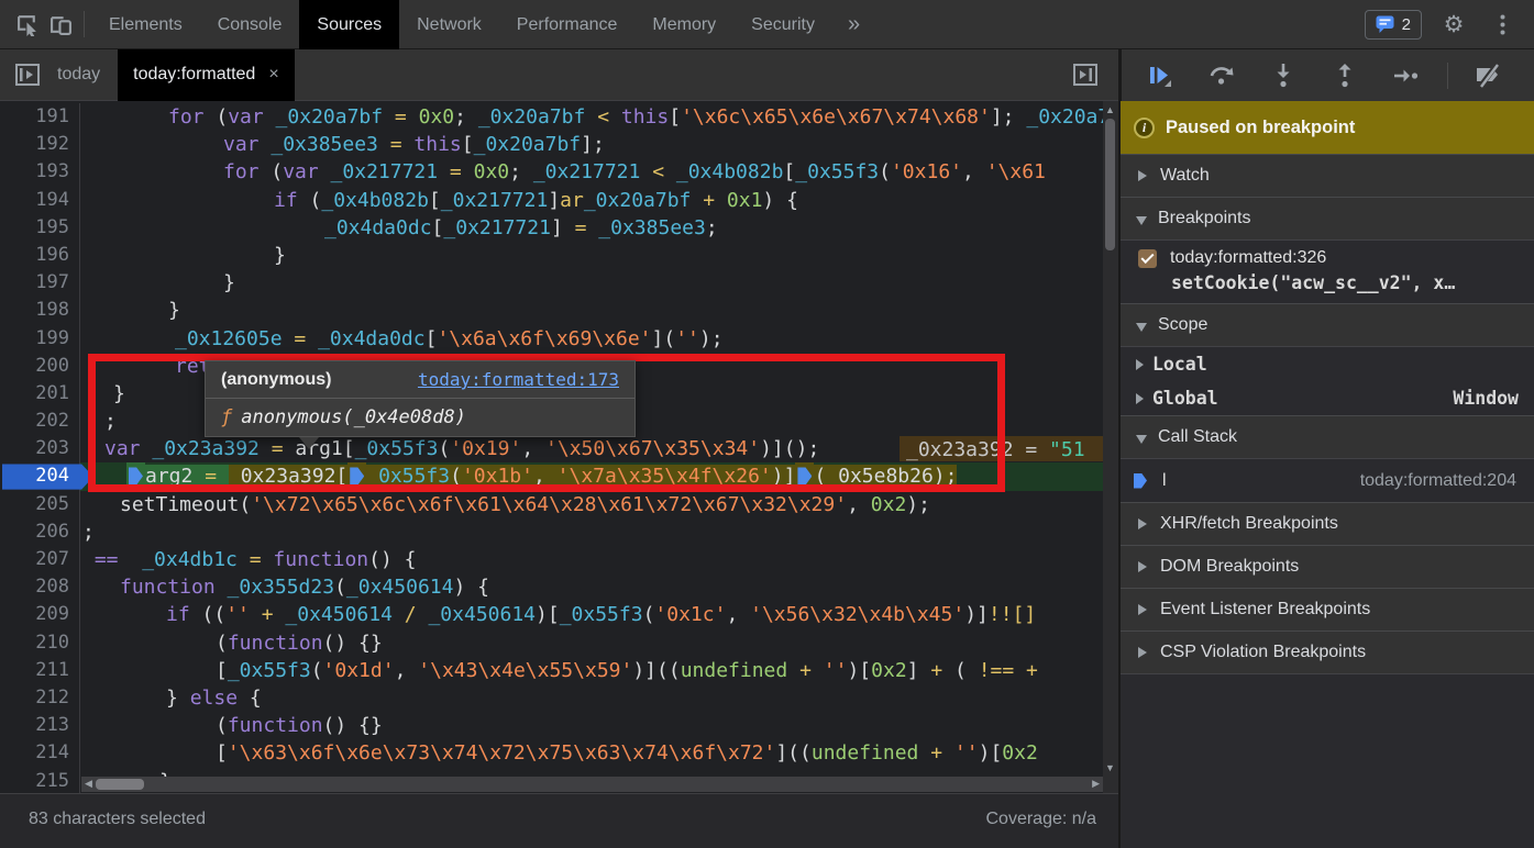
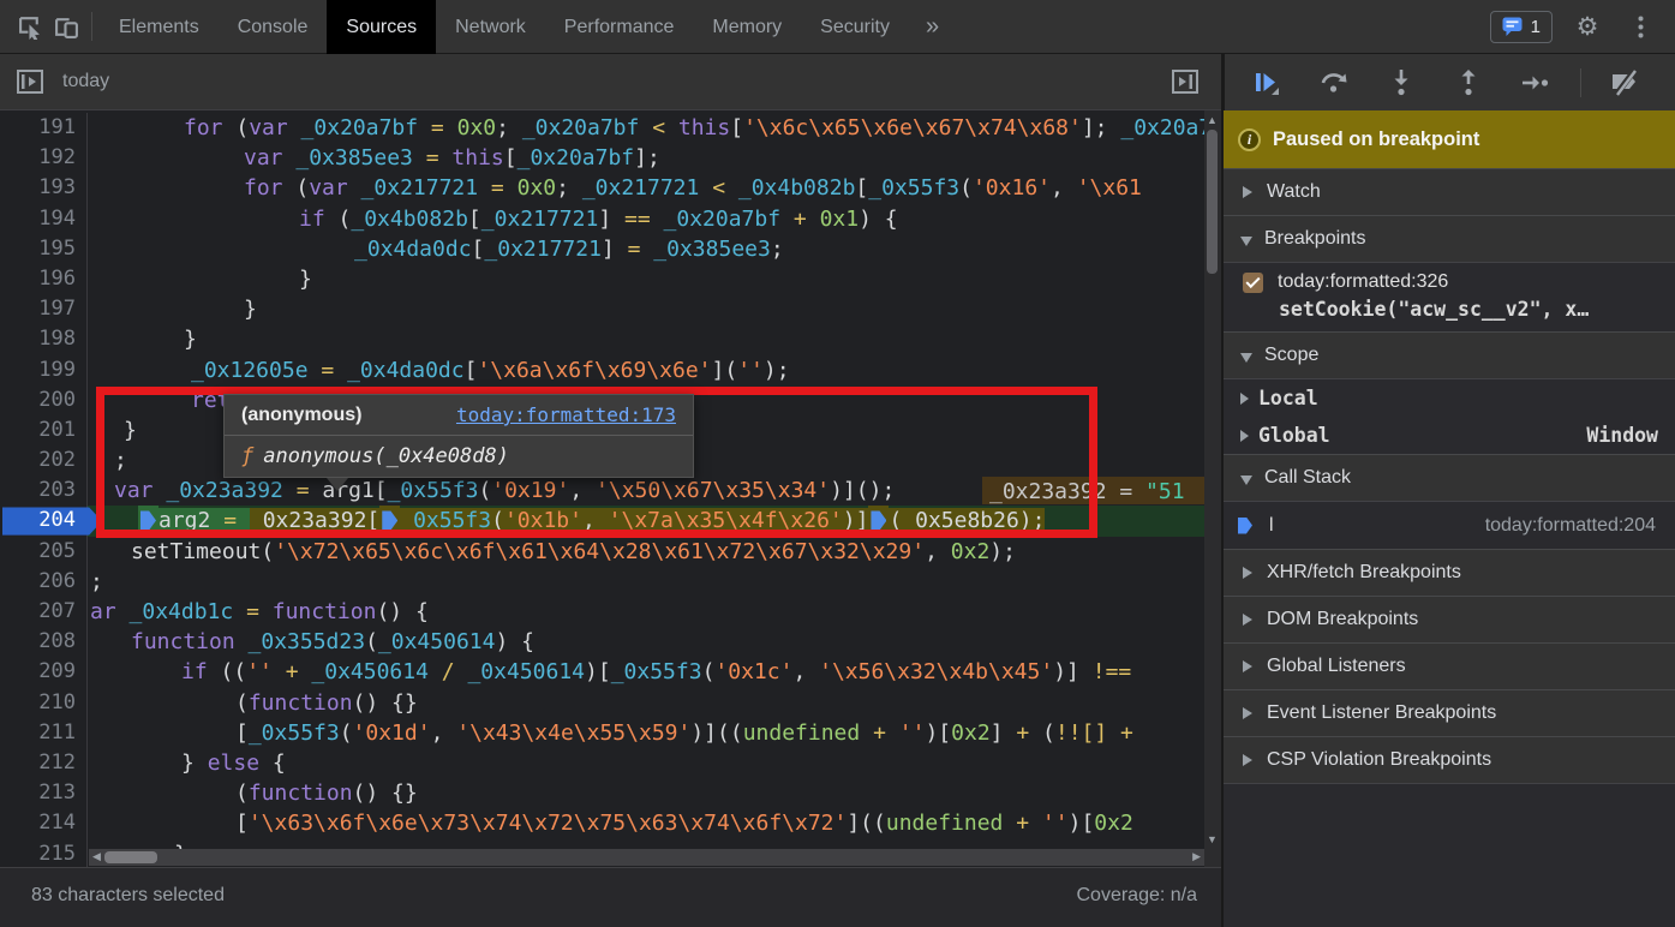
  Elements
  Console
  Sources
  Network
  Performance
  Memory
  Security
  »
- 2
+ 1
  ⚙
  today
- today:formatted
- ×
  191
  for (var _0x20a7bf = 0x0; _0x20a7bf < this['\x6c\x65\x6e\x67\x74\x68']; _0x20a
  192
  var _0x385ee3 = this[_0x20a7bf];
  193
  for (var _0x217721 = 0x0; _0x217721 < _0x4b082b[_0x55f3('0x16', '\x61
  194
- if (_0x4b082b[_0x217721]ar_0x20a7bf + 0x1) {
+ if (_0x4b082b[_0x217721] == _0x20a7bf + 0x1) {
  195
  _0x4da0dc[_0x217721] = _0x385ee3;
  196
  }
  197
  }
  198
  }
  199
  _0x12605e = _0x4da0dc['\x6a\x6f\x69\x6e']('');
  200
  201
  }
  202
  ;
  203
  var _0x23a392 = arg1[_0x55f3('0x19', '\x50\x67\x35\x34')]();
  _0x23a392 = "51
  204
  arg2 = _0x23a392[ _0x55f3('0x1b', '\x7a\x35\x4f\x26')] (_0x5e8b26);
  205
  setTimeout('\x72\x65\x6c\x6f\x61\x64\x28\x61\x72\x67\x32\x29', 0x2);
  206
  ;
  207
- == _0x4db1c = function() {
+ ar _0x4db1c = function() {
  208
  function _0x355d23(_0x450614) {
  209
- if (('' + _0x450614 / _0x450614)[_0x55f3('0x1c', '\x56\x32\x4b\x45')]!![]
+ if (('' + _0x450614 / _0x450614)[_0x55f3('0x1c', '\x56\x32\x4b\x45')] !==
  210
  (function() {}
  211
- [_0x55f3('0x1d', '\x43\x4e\x55\x59')]((undefined + '')[0x2] + ( !== +
+ [_0x55f3('0x1d', '\x43\x4e\x55\x59')]((undefined + '')[0x2] + (!![] +
  212
  } else {
  213
  (function() {}
  214
  ['\x63\x6f\x6e\x73\x74\x72\x75\x63\x74\x6f\x72']((undefined + '')[0x2
  215
  (anonymous)
  today:formatted:173
  ƒ anonymous(_0x4e08d8)
  ▲
  ▼
  ◀
  ▶
  83 characters selected
  Coverage: n/a
  i
  Paused on breakpoint
  Watch
  Breakpoints
  today:formatted:326
  setCookie("acw_sc__v2", x…
  Scope
  Local
  Global
  Window
  Call Stack
  l
  today:formatted:204
  XHR/fetch Breakpoints
  DOM Breakpoints
+ Global Listeners
  Event Listener Breakpoints
  CSP Violation Breakpoints
